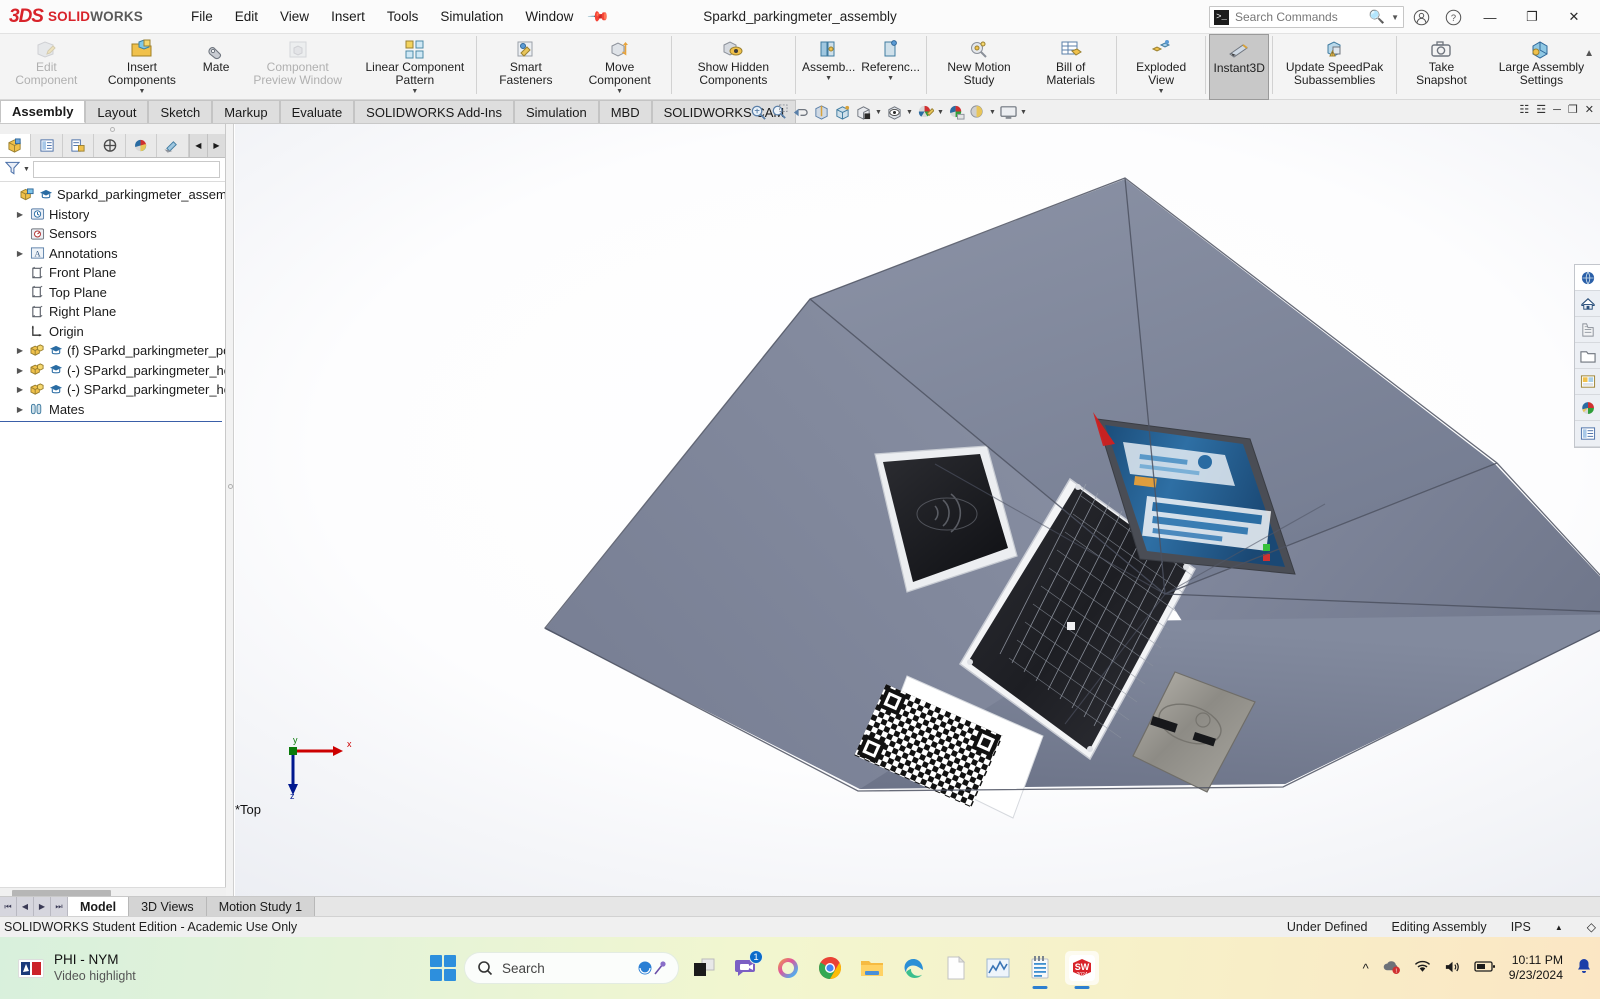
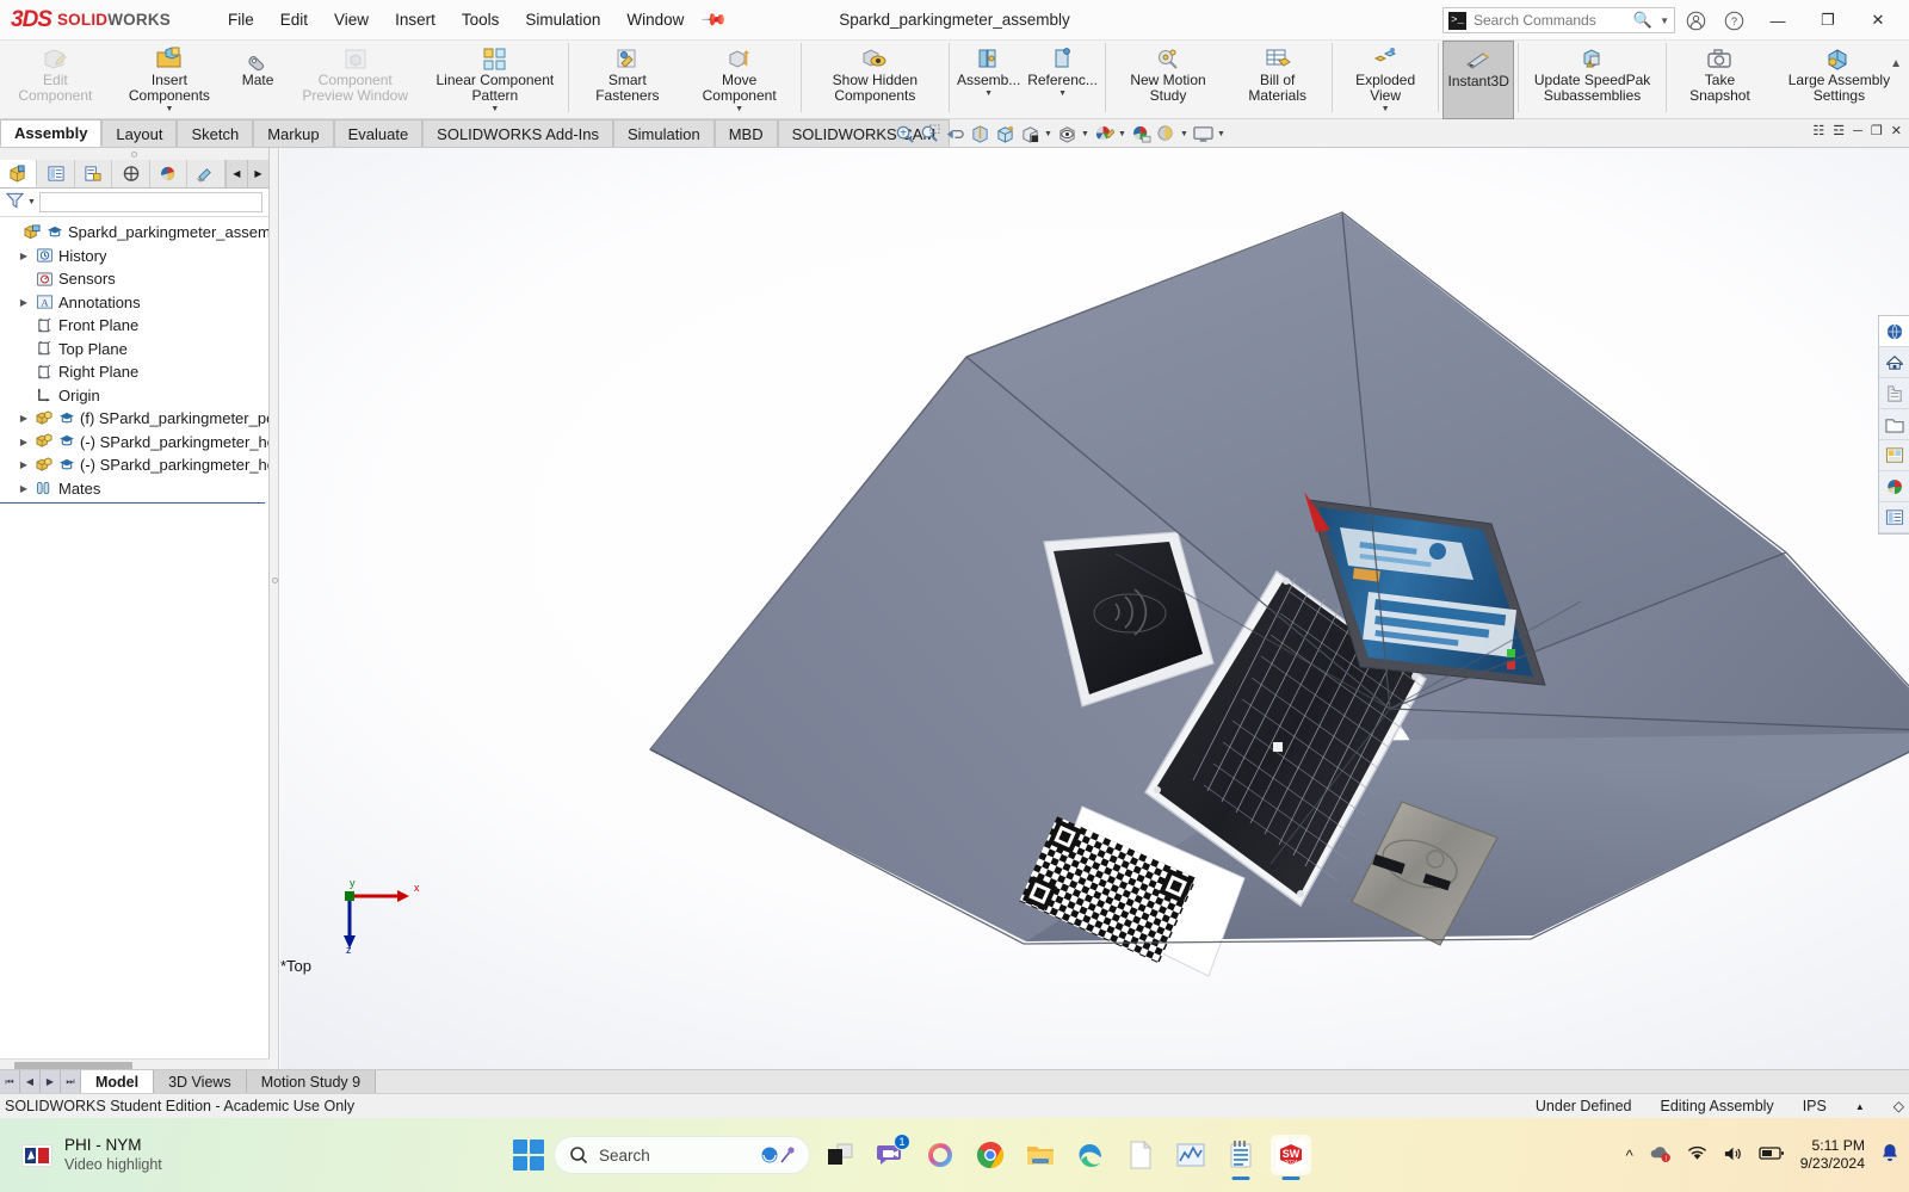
  3DS
  SOLIDWORKS
  File
  Edit
  View
  Insert
  Tools
  Simulation
  Window
  Sparkd_parkingmeter_assembly
  >_
  Search Commands
  🔍
  ▼
  ?
  —
  ❐
  ✕
  Edit Component
  Insert Components
  Mate
  Component Preview Window
  Linear Component Pattern
  Smart Fasteners
  Move Component
  Show Hidden Components
  Assemb...
  Referenc...
  New Motion Study
  Bill of Materials
  Exploded View
  Instant3D
  Update SpeedPak Subassemblies
  Take Snapshot
  Large Assembly Settings
  ▲
  Assembly
  Layout
  Sketch
  Markup
  Evaluate
  SOLIDWORKS Add-Ins
  Simulation
  MBD
  SOLIDWORKSA
  ☷
  ☲
  ─
  ❐
  ✕
  ◀
  ▶
  Sparkd_parkingmeter_assem
  ▶
  History
  Sensors
  ▶
  A
  Annotations
  Front Plane
  Top Plane
  Right Plane
  Origin
  ▶
  (f) SParkd_parkingmeter_p
  ▶
  (-) SParkd_parkingmeter_h
  ▶
  (-) SParkd_parkingmeter_h
  ▶
  Mates
  x
  z
  y
  *Top
  ⏮
  ◀
  ▶
  ⏭
  Model
  3D Views
- Motion Study 1
+ Motion Study 9
  SOLIDWORKS Student Edition - Academic Use Only
  Under Defined
  Editing Assembly
  IPS
  ▲
  ◇
  PHI - NYM
  Video highlight
  Search
  1
  SW
  ^
- 10:11 PM
+ 5:11 PM
  9/23/2024
